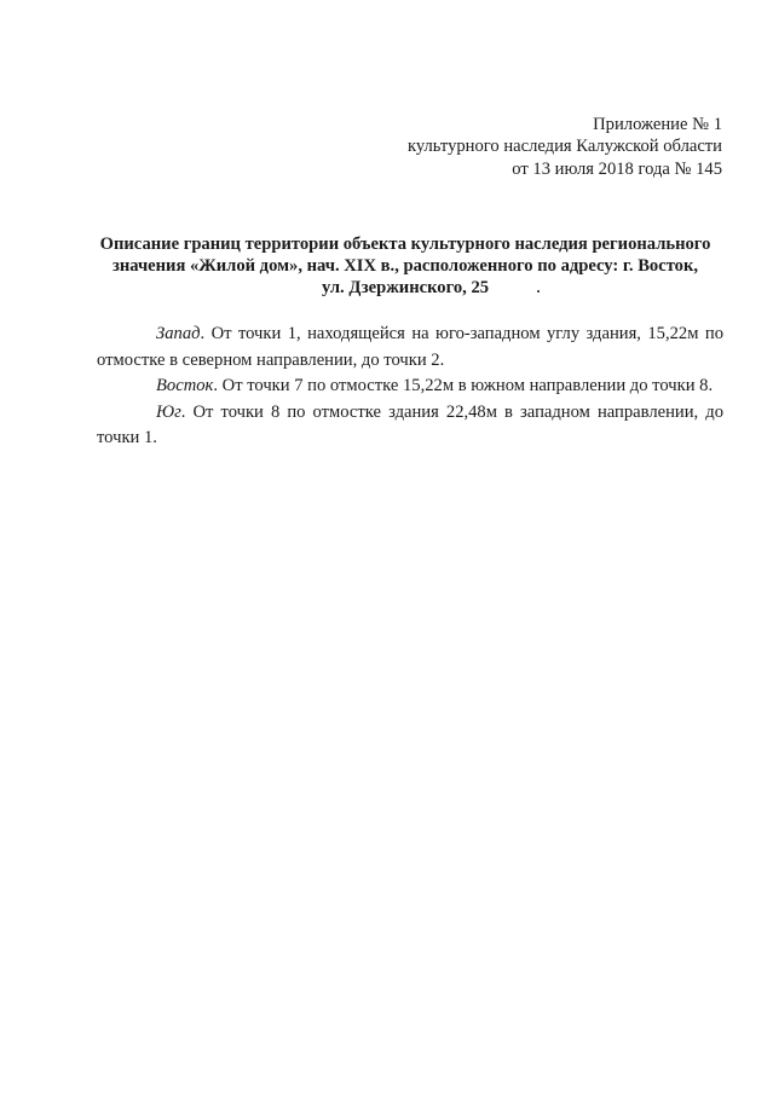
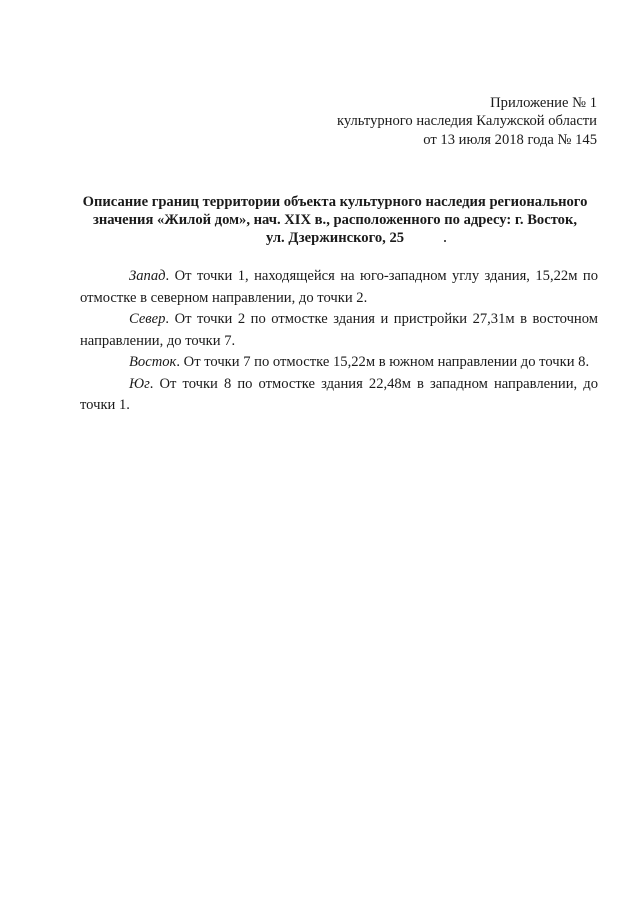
  Приложение № 1
  культурного наследия Калужской области
  от 13 июля 2018 года № 145
  Описание границ территории объекта культурного наследия регионального
  значения «Жилой дом», нач. XIX в., расположенного по адресу: г. Восток,
  ул. Дзержинского, 25
  Запад. От точки 1, находящейся на юго-западном углу здания, 15,22м по отмостке в северном направлении, до точки 2.
+ Север. От точки 2 по отмостке здания и пристройки 27,31м в восточном направлении, до точки 7.
  Восток. От точки 7 по отмостке 15,22м в южном направлении до точки 8.
  Юг. От точки 8 по отмостке здания 22,48м в западном направлении, до точки 1.
